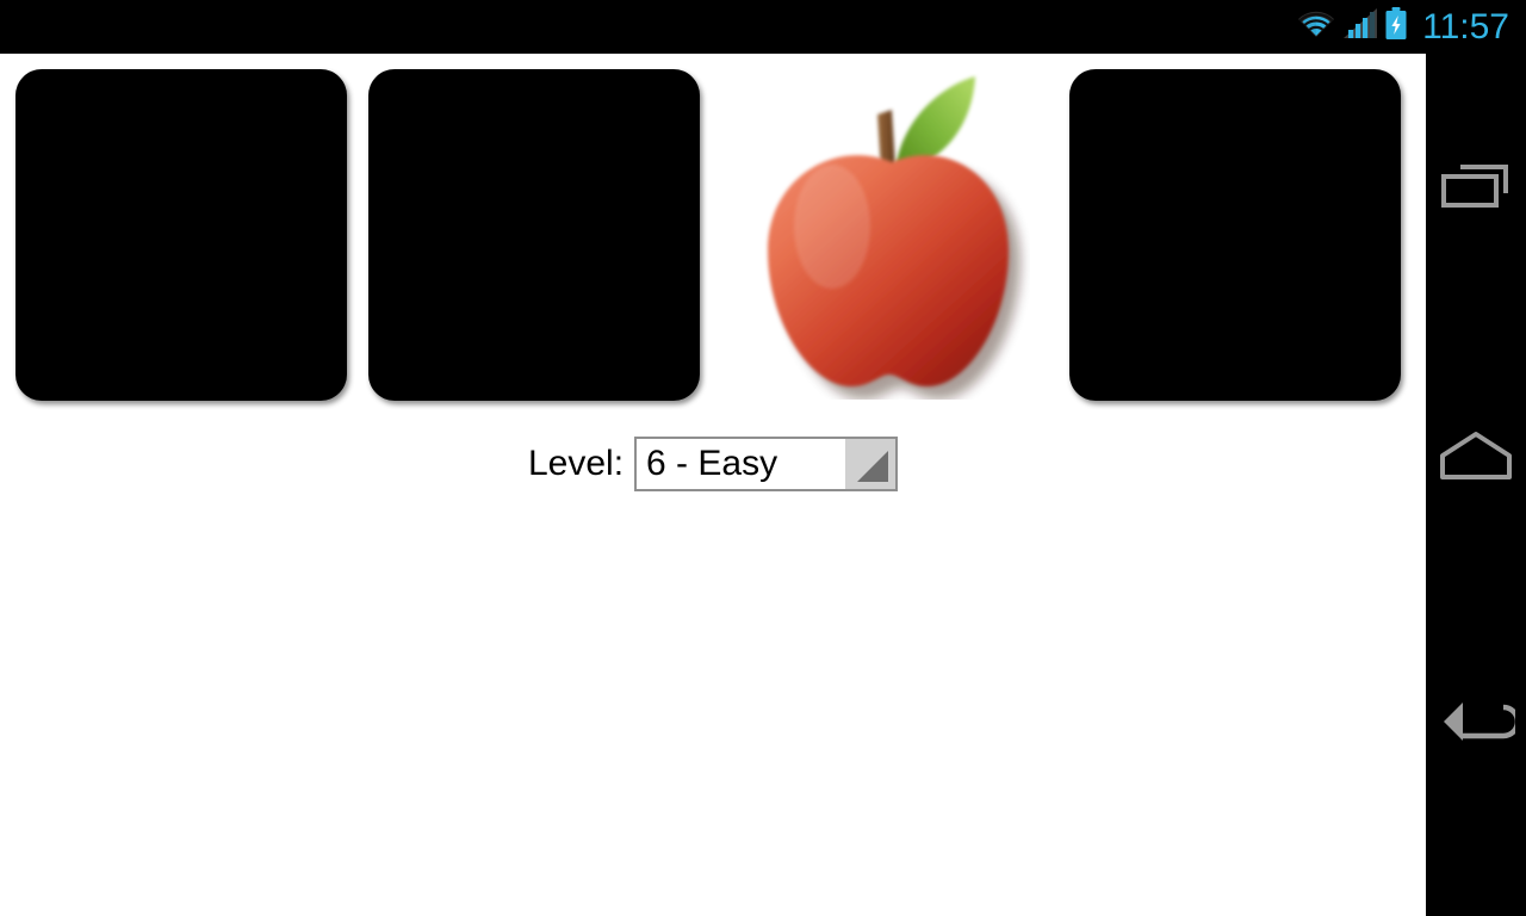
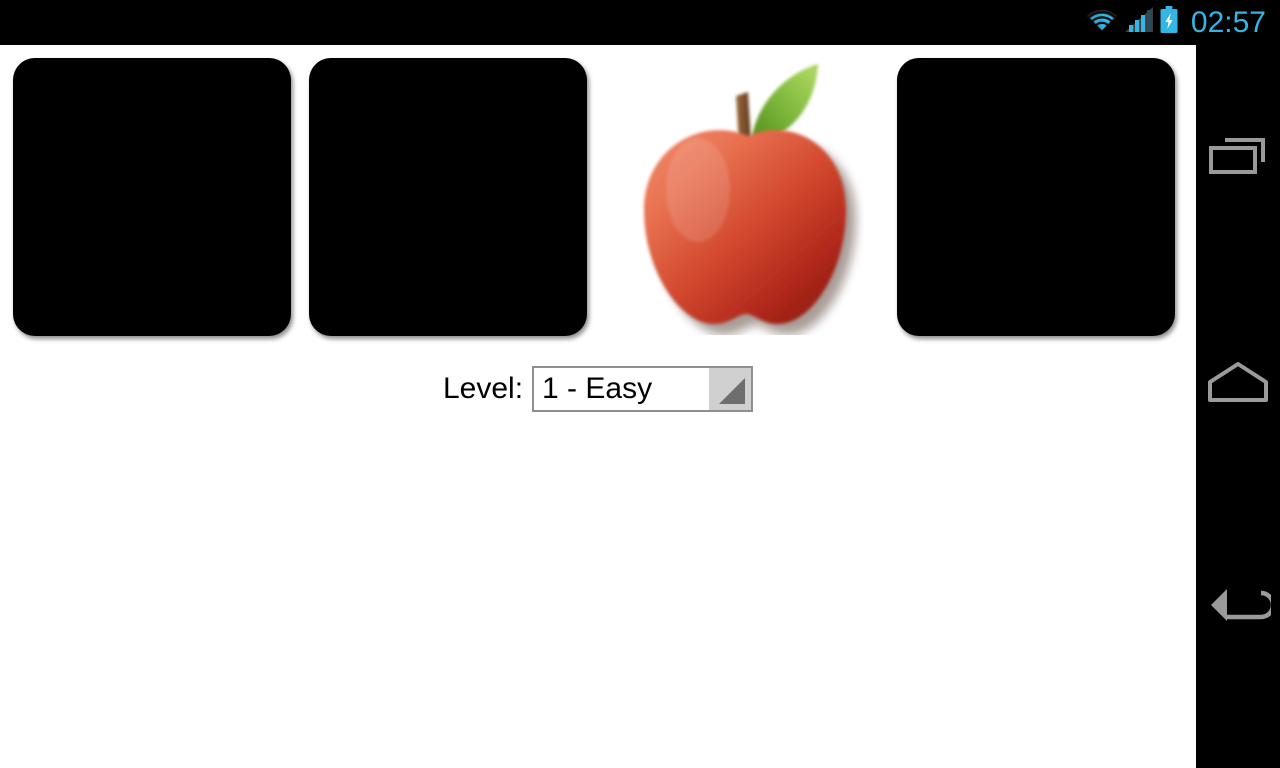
- 11:57
+ 02:57
  Level:
- 6 - Easy
+ 1 - Easy
